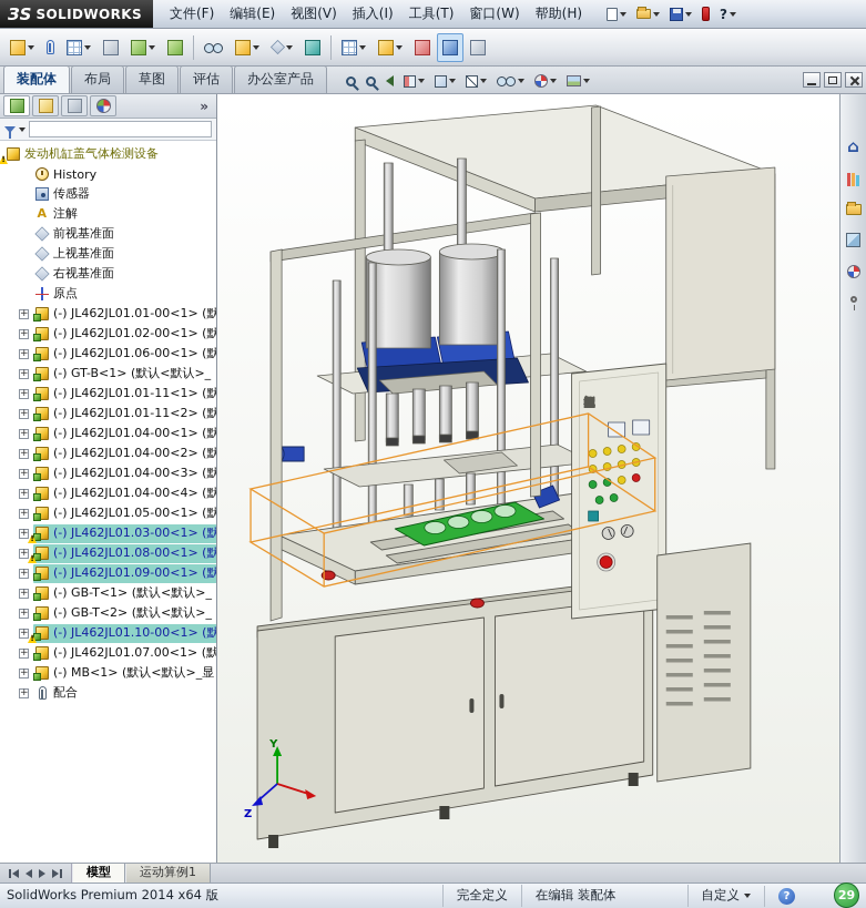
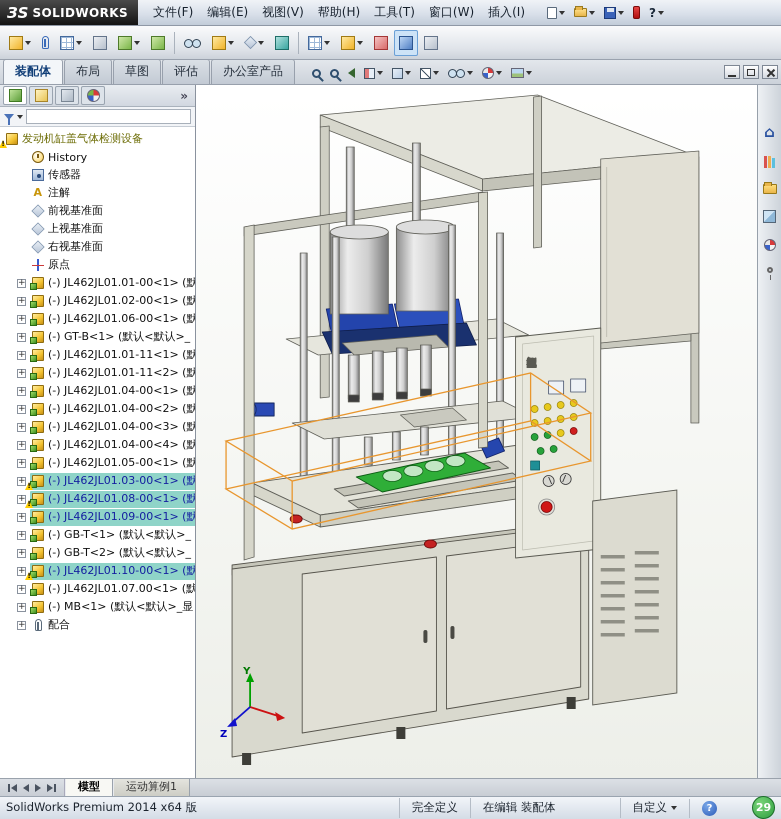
  ЗS
  SOLIDWORKS
  文件(F)
  编辑(E)
  视图(V)
- 插入(I)
+ 帮助(H)
  工具(T)
  窗口(W)
- 帮助(H)
+ 插入(I)
  ?
  装配体
  布局
  草图
  评估
  办公室产品
  »
  发动机缸盖气体检测设备
  History
  传感器
  注解
  前视基准面
  上视基准面
  右视基准面
  原点
  (-) JL462JL01.01-00<1> (默
  (-) JL462JL01.02-00<1> (默
  (-) JL462JL01.06-00<1> (默
  (-) GT-B<1> (默认<默认>_
  (-) JL462JL01.01-11<1> (默
  (-) JL462JL01.01-11<2> (默
  (-) JL462JL01.04-00<1> (默
  (-) JL462JL01.04-00<2> (默
  (-) JL462JL01.04-00<3> (默
  (-) JL462JL01.04-00<4> (默
  (-) JL462JL01.05-00<1> (默
  (-) JL462JL01.03-00<1> (默
  (-) JL462JL01.08-00<1> (默
  (-) JL462JL01.09-00<1> (默
  (-) GB-T<1> (默认<默认>_
  (-) GB-T<2> (默认<默认>_
  (-) JL462JL01.10-00<1> (默
  (-) JL462JL01.07.00<1> (默
  (-) MB<1> (默认<默认>_显
  配合
  Y
  Z
  ⌂
  模型
  运动算例1
  SolidWorks Premium 2014 x64 版
  完全定义
  在编辑 装配体
  自定义
  ?
  29
